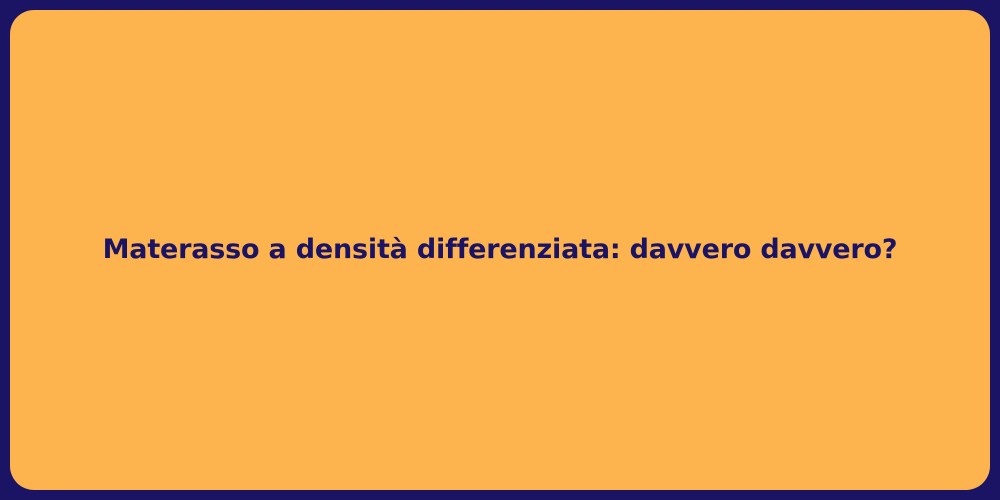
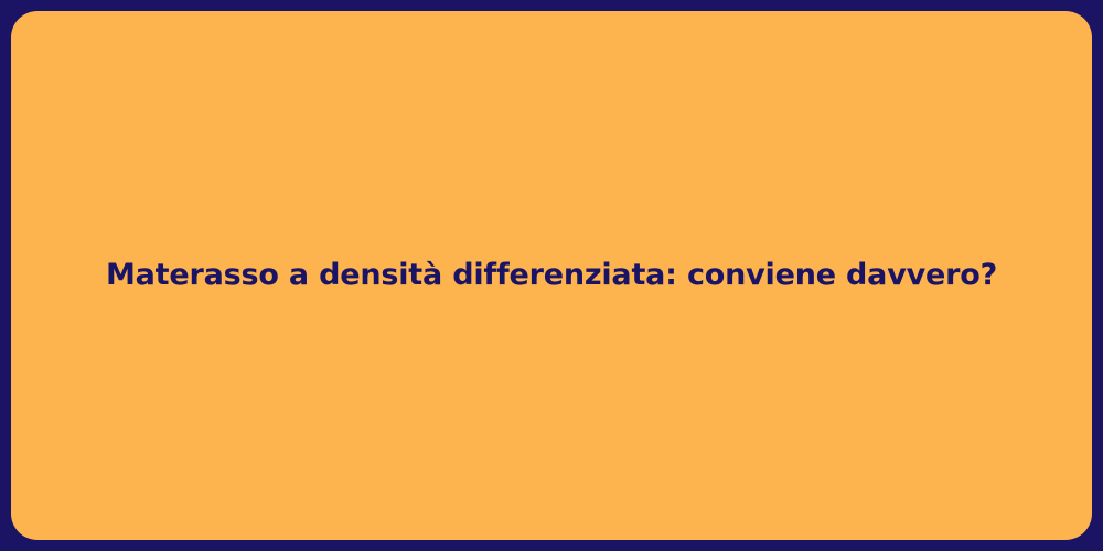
- Materasso a densità differenziata: davvero davvero?
+ Materasso a densità differenziata: conviene davvero?
